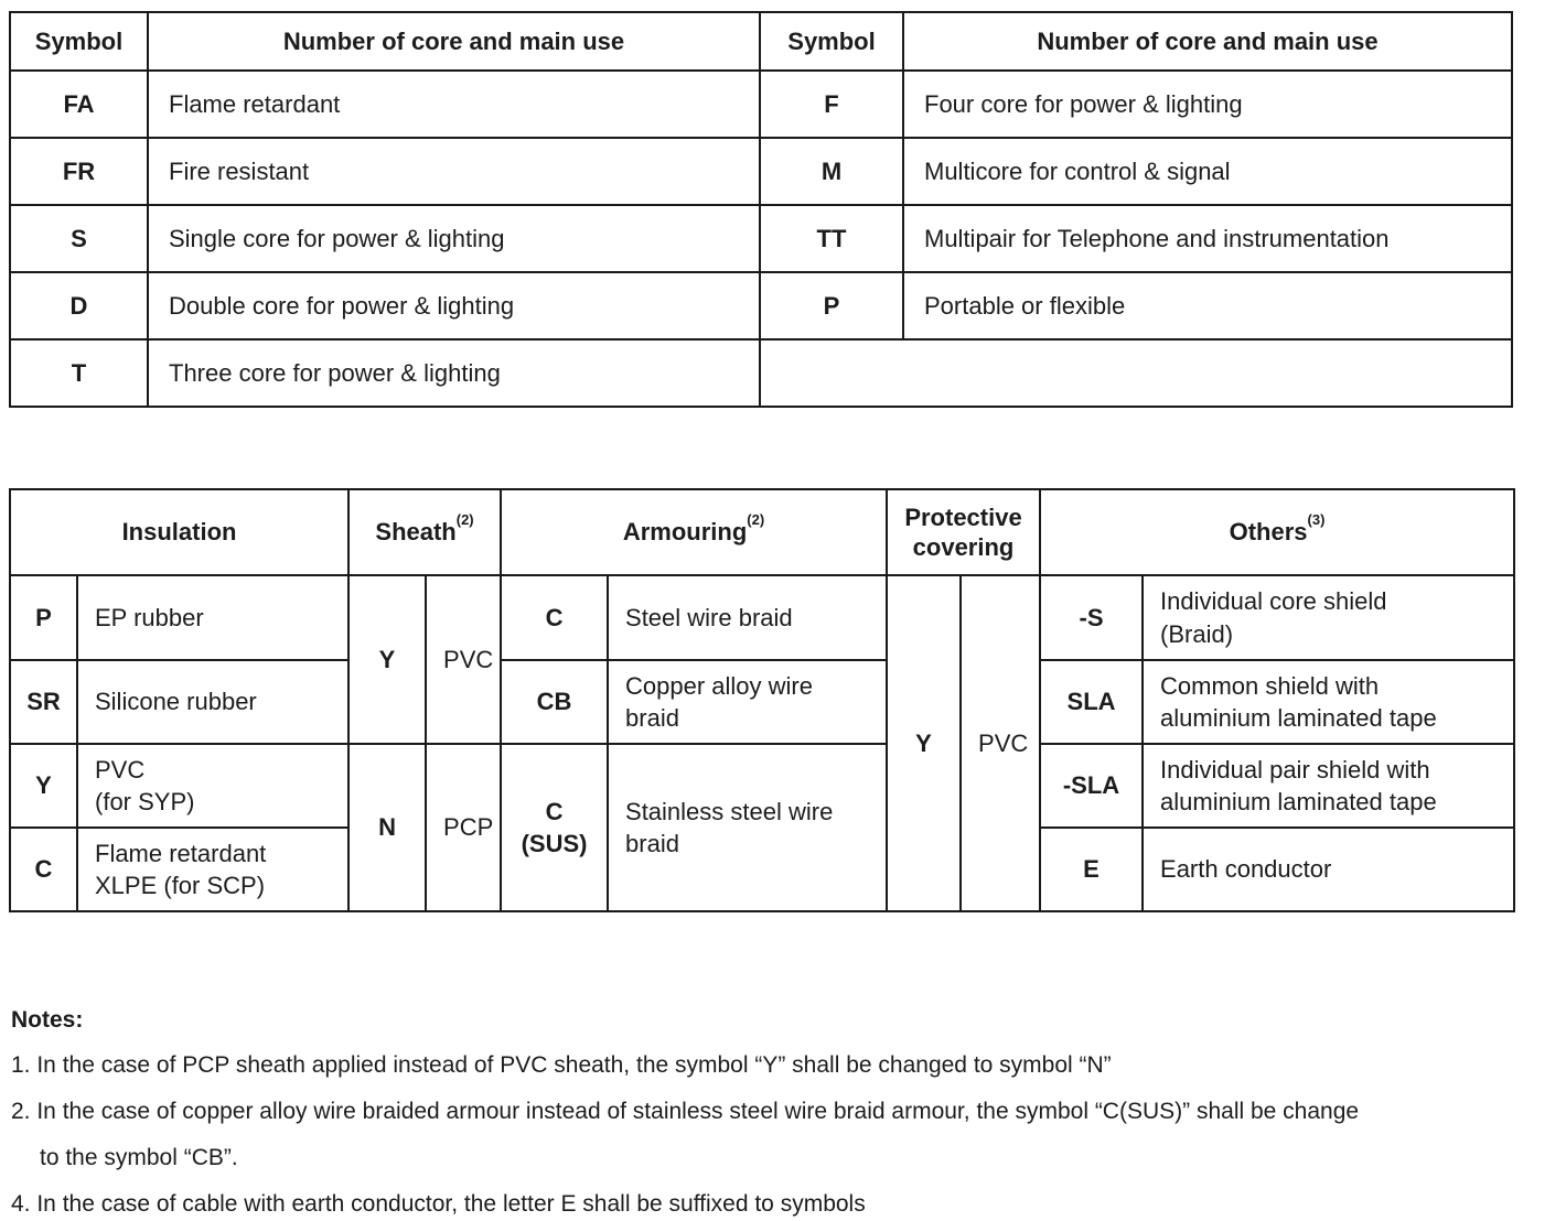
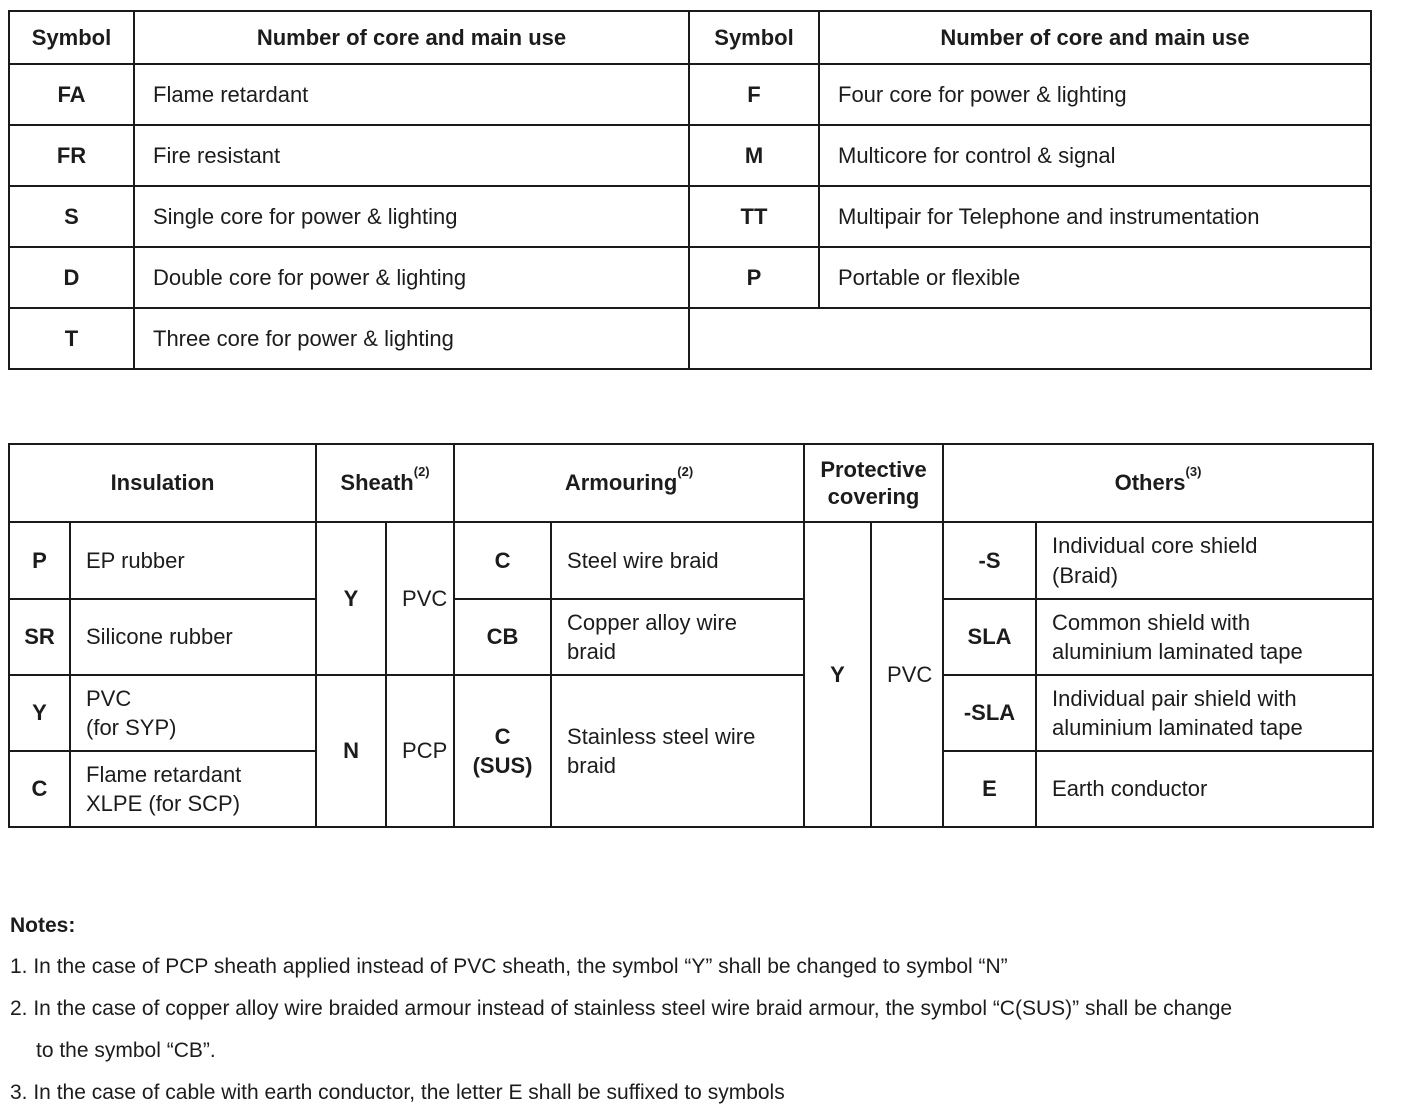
  Symbol	Number of core and main use	Symbol	Number of core and main use
  FA	Flame retardant	F	Four core for power & lighting
  FR	Fire resistant	M	Multicore for control & signal
  S	Single core for power & lighting	TT	Multipair for Telephone and instrumentation
  D	Double core for power & lighting	P	Portable or flexible
  T	Three core for power & lighting
  Insulation	Sheath(2)	Armouring(2)	Protective covering	Others(3)
  P	EP rubber	Y	PVC	C	Steel wire braid	Y	PVC	-S	Individual core shield (Braid)
  SR	Silicone rubber	CB	Copper alloy wire braid	SLA	Common shield with aluminium laminated tape
  Y	PVC (for SYP)	N	PCP	C (SUS)	Stainless steel wire braid	-SLA	Individual pair shield with aluminium laminated tape
  C	Flame retardant XLPE (for SCP)	E	Earth conductor
  Notes:
  1. In the case of PCP sheath applied instead of PVC sheath, the symbol “Y” shall be changed to symbol “N”
  2. In the case of copper alloy wire braided armour instead of stainless steel wire braid armour, the symbol “C(SUS)” shall be change
  to the symbol “CB”.
- 4. In the case of cable with earth conductor, the letter E shall be suffixed to symbols
+ 3. In the case of cable with earth conductor, the letter E shall be suffixed to symbols
